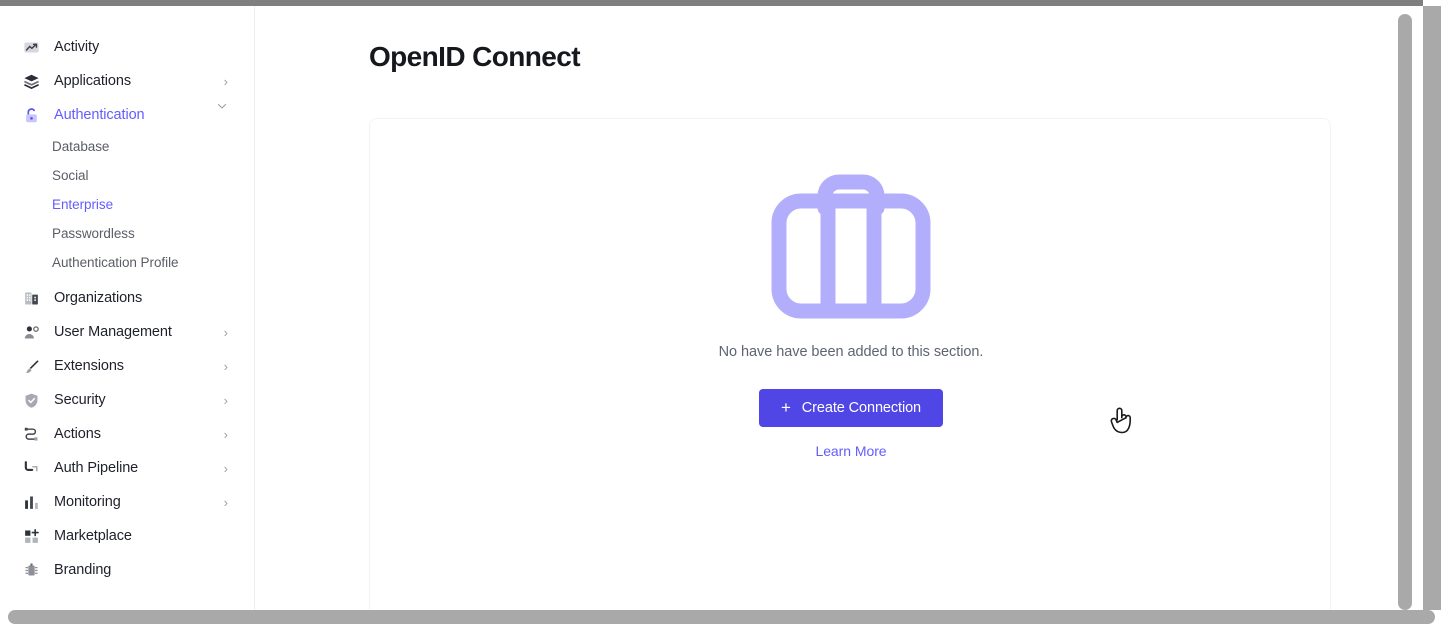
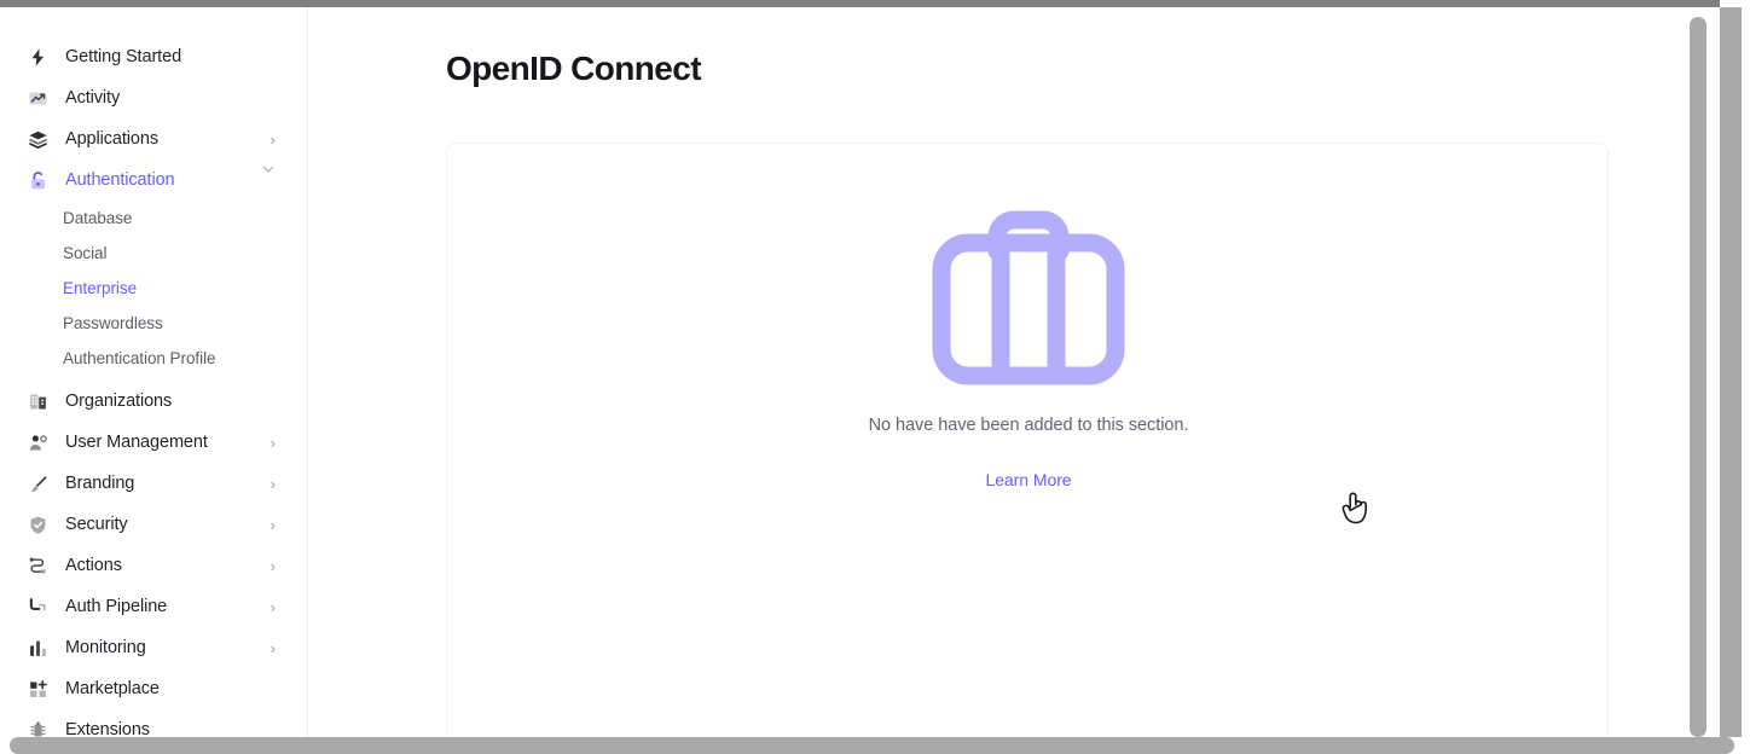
+ Getting Started
  Activity
  Applications
  ›
  Authentication
  Database
  Social
  Enterprise
  Passwordless
  Authentication Profile
  Organizations
  User Management
  ›
- Extensions
+ Branding
  ›
  Security
  ›
  Actions
  ›
  Auth Pipeline
  ›
  Monitoring
  ›
  Marketplace
- Branding
+ Extensions
  OpenID Connect
  No have have been added to this section.
- +
- Create Connection
  Learn More
